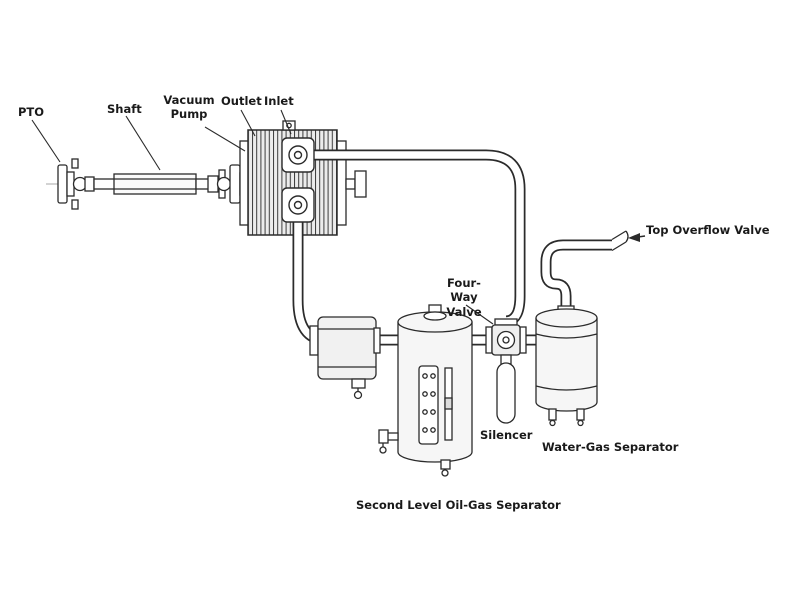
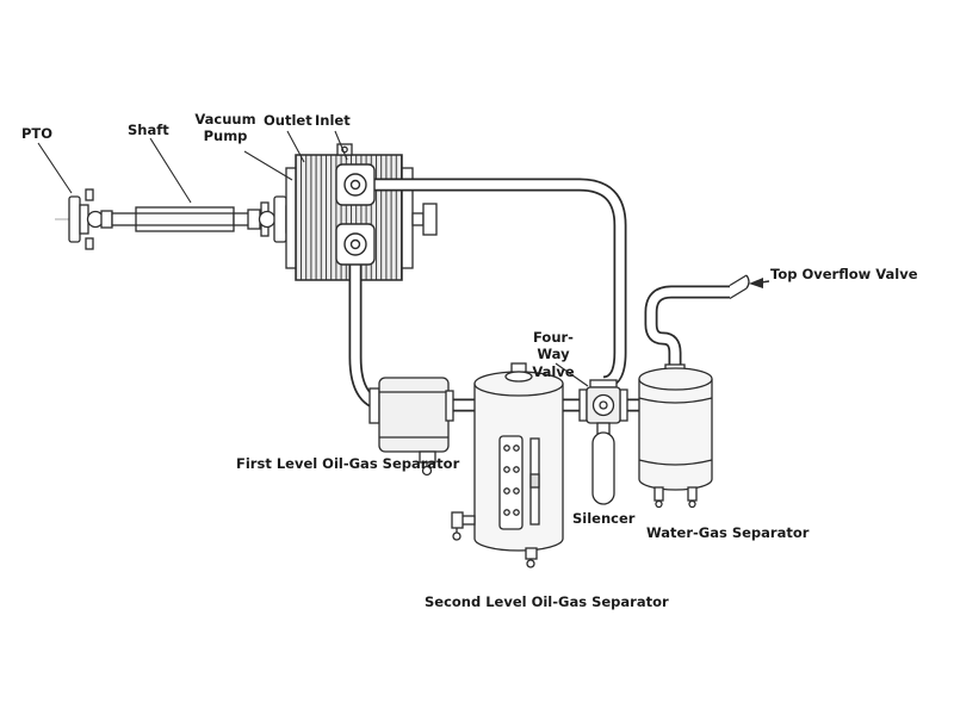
  PTO
  Shaft
  Vacuum Pump
  Outlet
  Inlet
  Top Overflow Valve
  Four-Way Valve
+ First Level Oil-Gas Separator
  Silencer
  Water-Gas Separator
  Second Level Oil-Gas Separator
